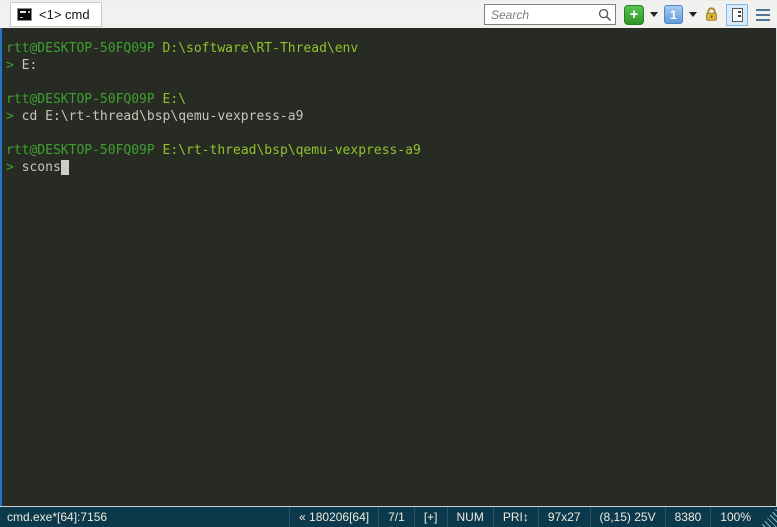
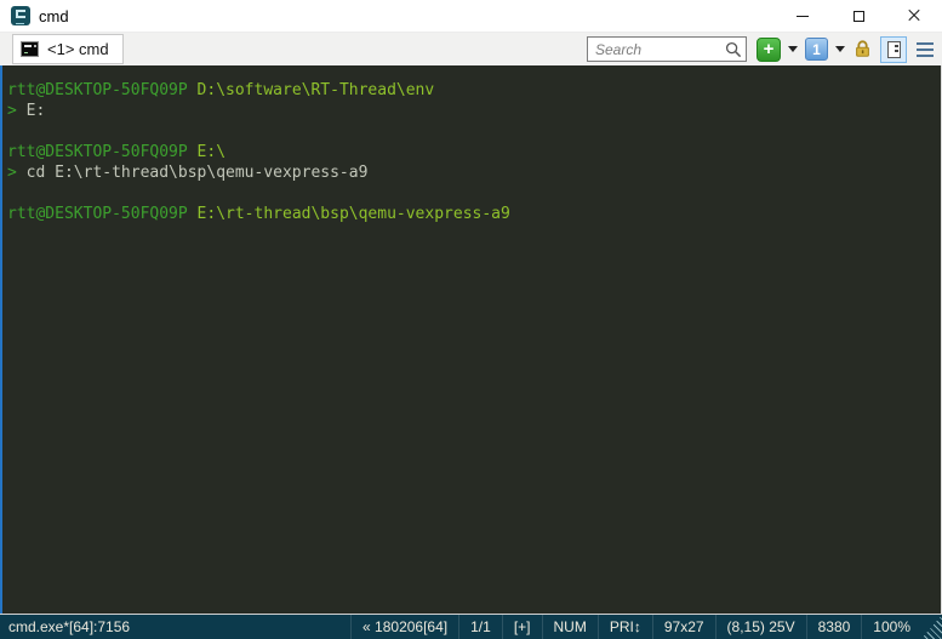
+ cmd
  <1> cmd
  Search
  +
  1
  rtt@DESKTOP-50FQ09P D:\software\RT-Thread\env
  > E:
  rtt@DESKTOP-50FQ09P E:\
  > cd E:\rt-thread\bsp\qemu-vexpress-a9
  rtt@DESKTOP-50FQ09P E:\rt-thread\bsp\qemu-vexpress-a9
- > scons
  cmd.exe*[64]:7156
  « 180206[64]
- 7/1
+ 1/1
  [+]
  NUM
  PRI↕
  97x27
  (8,15) 25V
  8380
  100%
